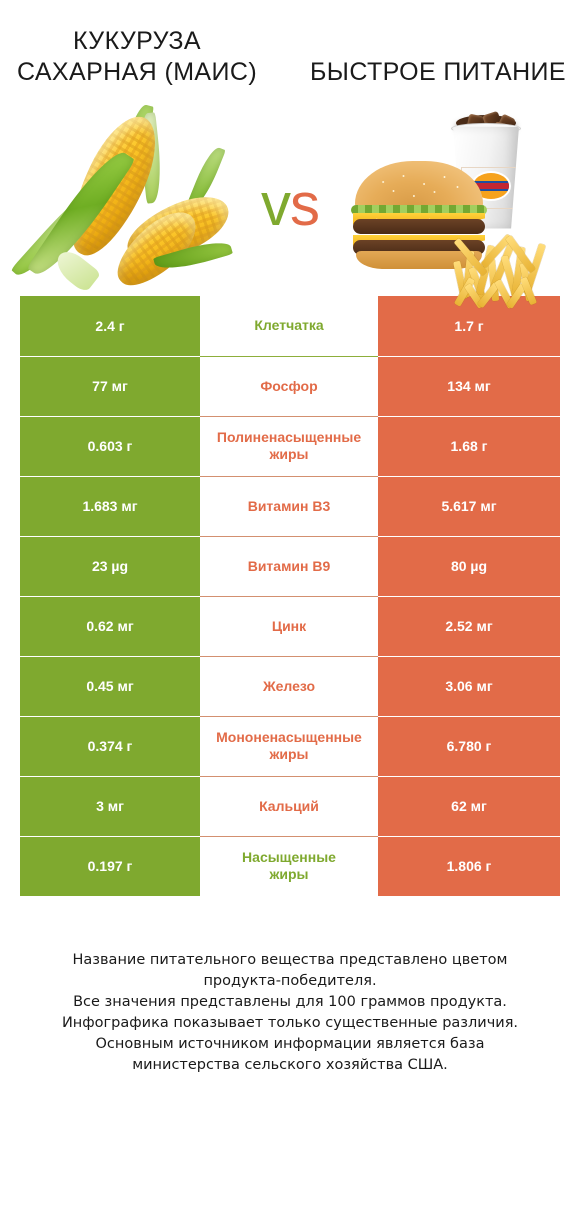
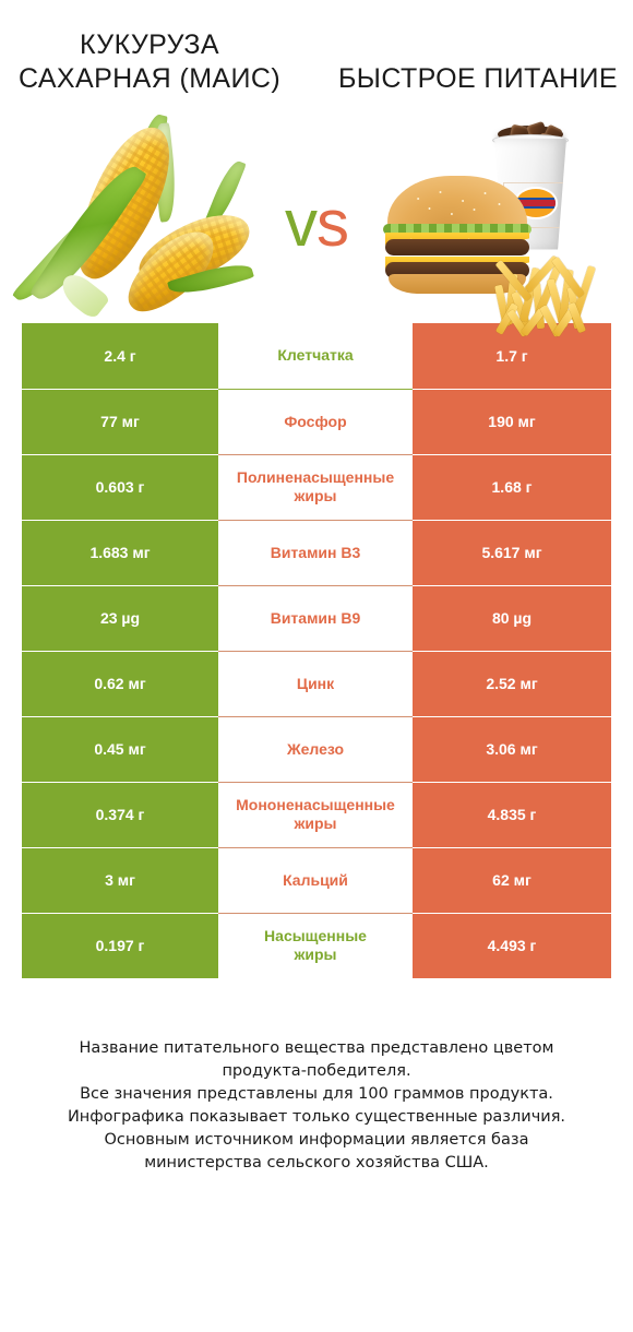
  КУКУРУЗА САХАРНАЯ (МАИС)
  БЫСТРОЕ ПИТАНИЕ
  vs
  2.4 г
  Клетчатка
  1.7 г
  77 мг
  Фосфор
- 134 мг
+ 190 мг
  0.603 г
  Полиненасыщенные
  жиры
  1.68 г
  1.683 мг
  Витамин B3
  5.617 мг
  23 µg
  Витамин B9
  80 µg
  0.62 мг
  Цинк
  2.52 мг
  0.45 мг
  Железо
  3.06 мг
  0.374 г
  Мононенасыщенные
  жиры
- 6.780 г
+ 4.835 г
  3 мг
  Кальций
  62 мг
  0.197 г
  Насыщенные
  жиры
- 1.806 г
+ 4.493 г
  Название питательного вещества представлено цветом
  продукта-победителя.
  Все значения представлены для 100 граммов продукта.
  Инфографика показывает только существенные различия.
  Основным источником информации является база
  министерства сельского хозяйства США.
